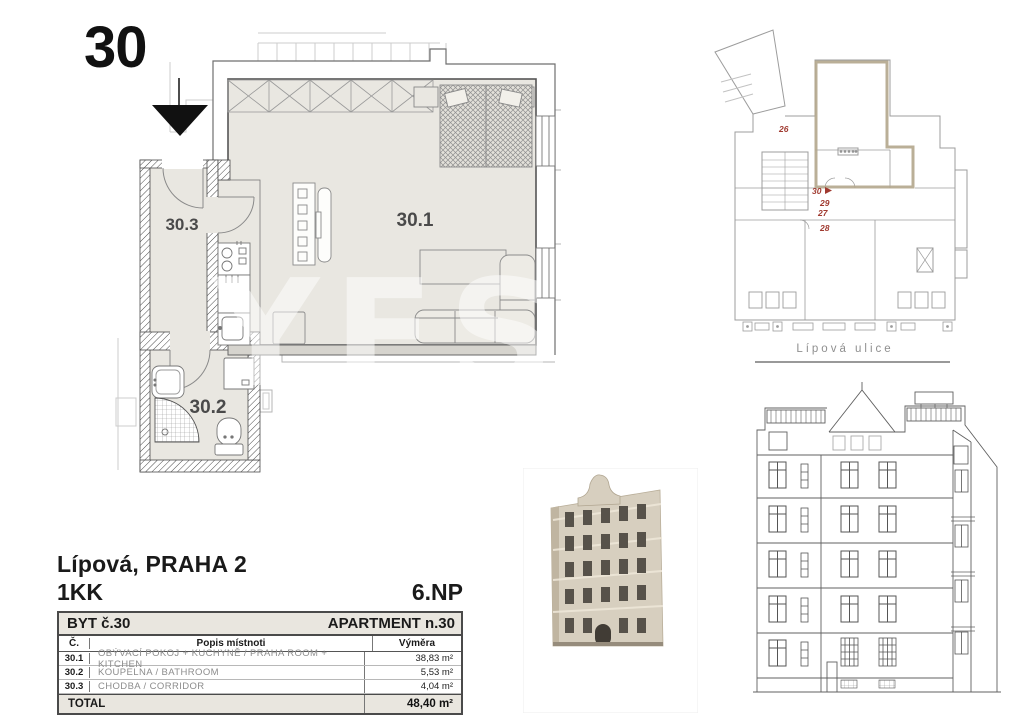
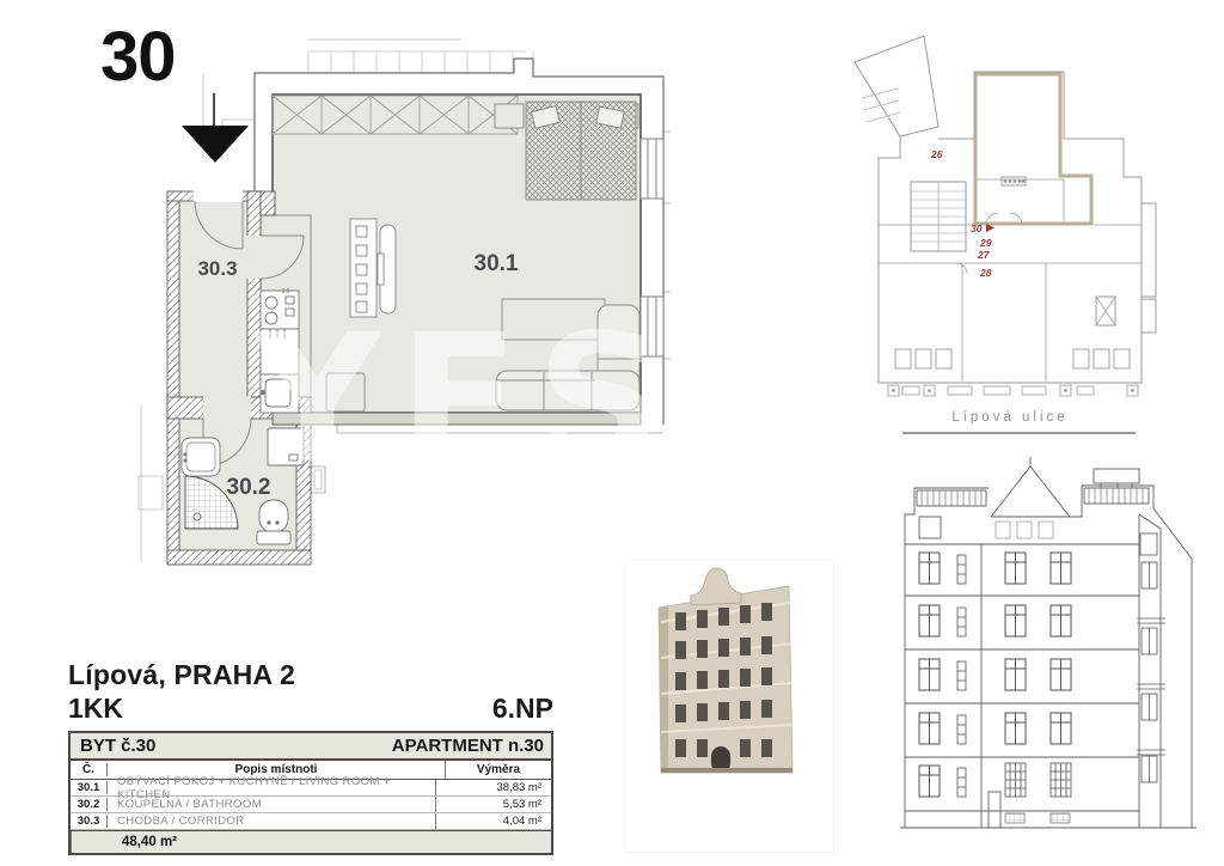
  30
  30.1
  30.3
  30.2
  YES
  26
  30
  29
  27
  28
  Lípová ulice
  Lípová, PRAHA 2
  1KK
  6.NP
  BYT č.30
  APARTMENT n.30
  Č.
  Popis místnoti
  Výměra
  30.1
- OBÝVACÍ POKOJ + KUCHYNĚ / PRAHA ROOM + KITCHEN
+ OBÝVACÍ POKOJ + KUCHYNĚ / LIVING ROOM + KITCHEN
  38,83 m²
  30.2
  KOUPELNA / BATHROOM
  5,53 m²
  30.3
  CHODBA / CORRIDOR
  4,04 m²
- TOTAL
  48,40 m²
